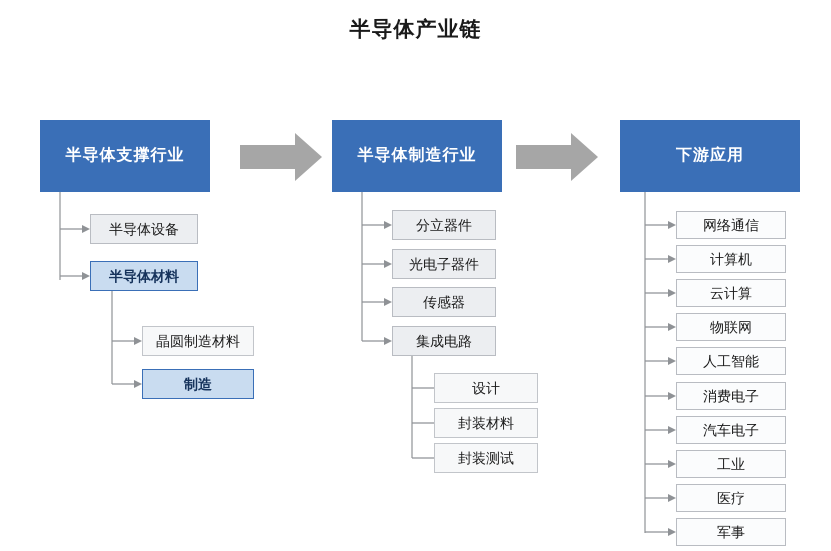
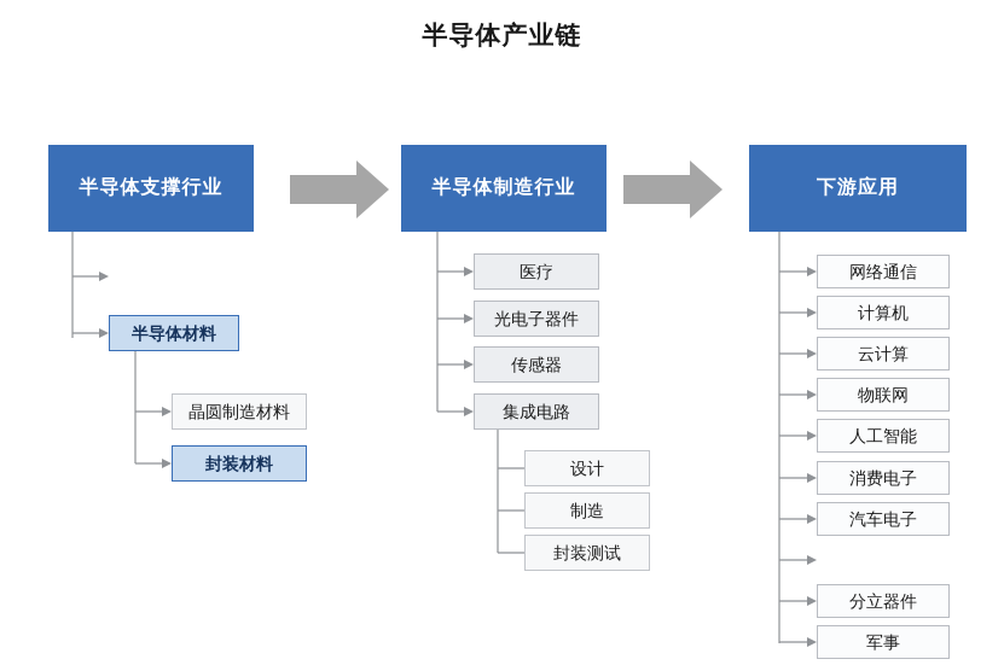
  半导体产业链
  半导体支撑行业
- 半导体设备
  半导体材料
  晶圆制造材料
- 制造
+ 封装材料
  半导体制造行业
- 分立器件
+ 医疗
  光电子器件
  传感器
  集成电路
  设计
- 封装材料
+ 制造
  封装测试
  下游应用
  网络通信
  计算机
  云计算
  物联网
  人工智能
  消费电子
  汽车电子
- 工业
- 医疗
+ 分立器件
  军事
